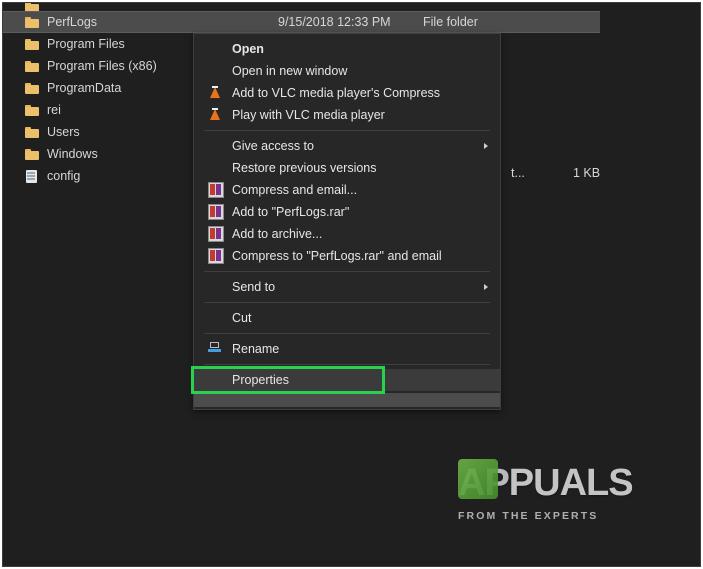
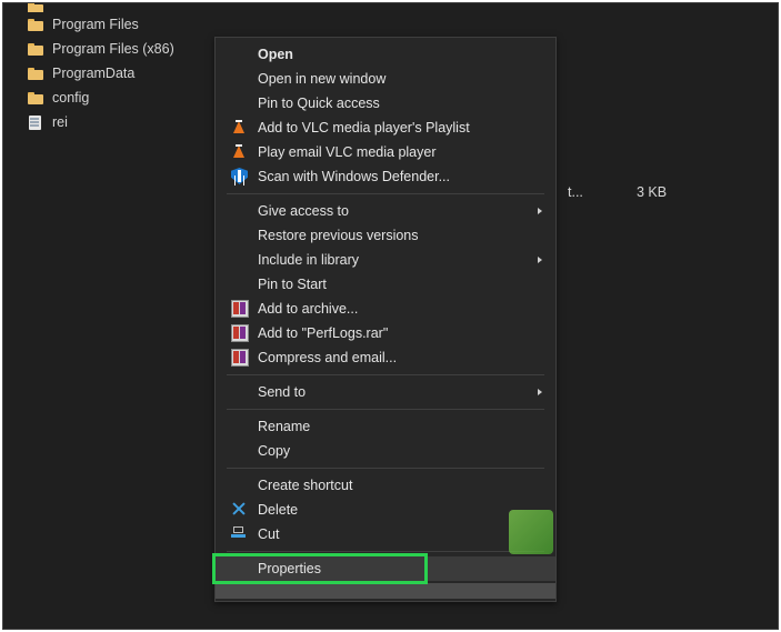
- PerfLogs
- 9/15/2018 12:33 PM
- File folder
  Program Files
  Program Files (x86)
  ProgramData
- rei
+ config
- Users
- Windows
- config
+ rei
  t...
- 1 KB
+ 3 KB
  Open
  Open in new window
+ Pin to Quick access
- Add to VLC media player's Compress
+ Add to VLC media player's Playlist
- Play with VLC media player
+ Play email VLC media player
+ Scan with Windows Defender...
  Give access to
  Restore previous versions
+ Include in library
+ Pin to Start
- Compress and email...
+ Add to archive...
  Add to "PerfLogs.rar"
- Add to archive...
+ Compress and email...
- Compress to "PerfLogs.rar" and email
  Send to
- Cut
+ Rename
+ Copy
+ Create shortcut
+ Delete
- Rename
+ Cut
  Properties
- APPUALS
- FROM THE EXPERTS
